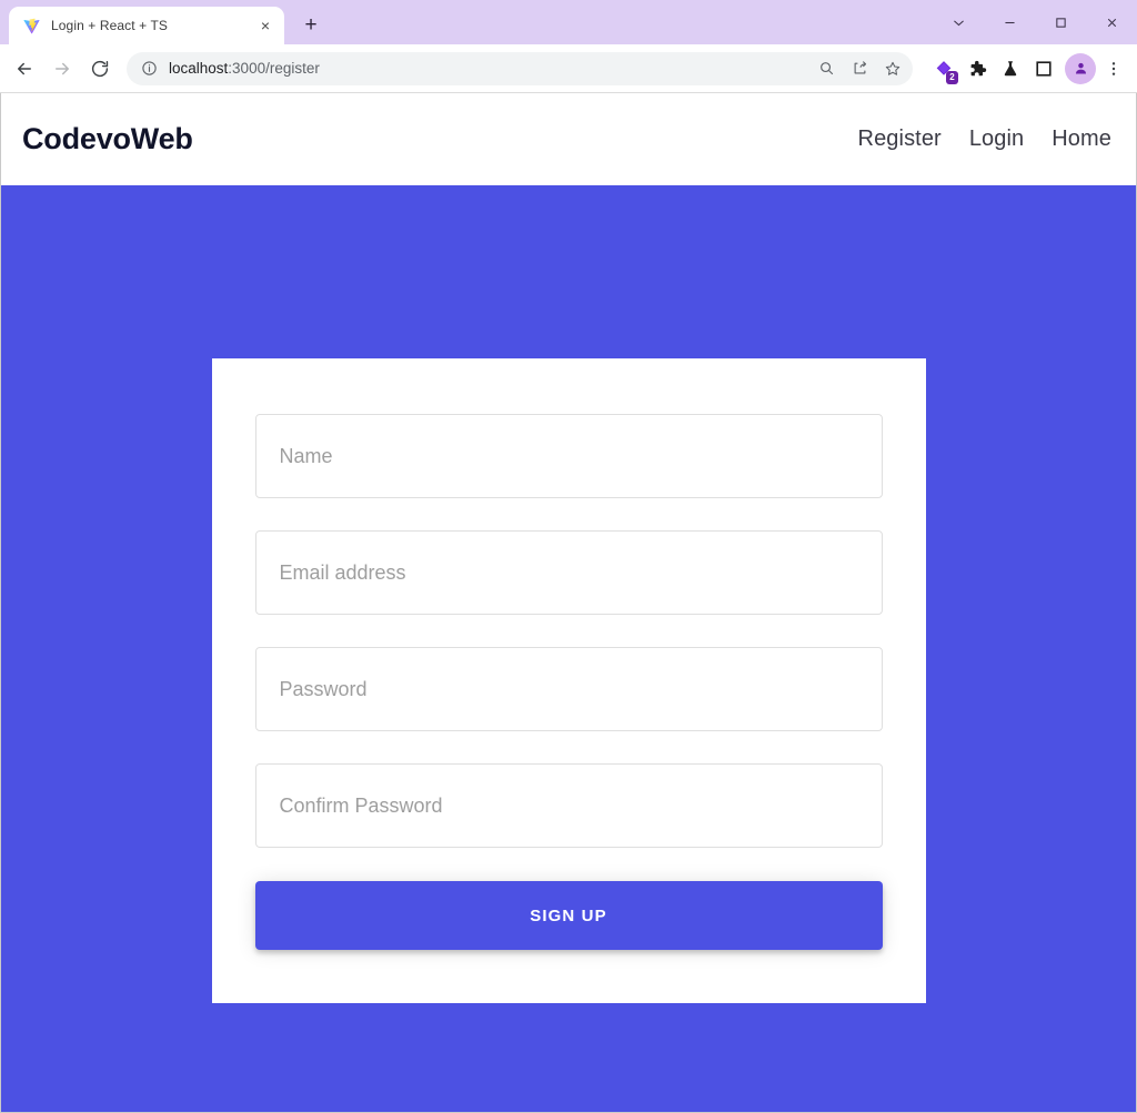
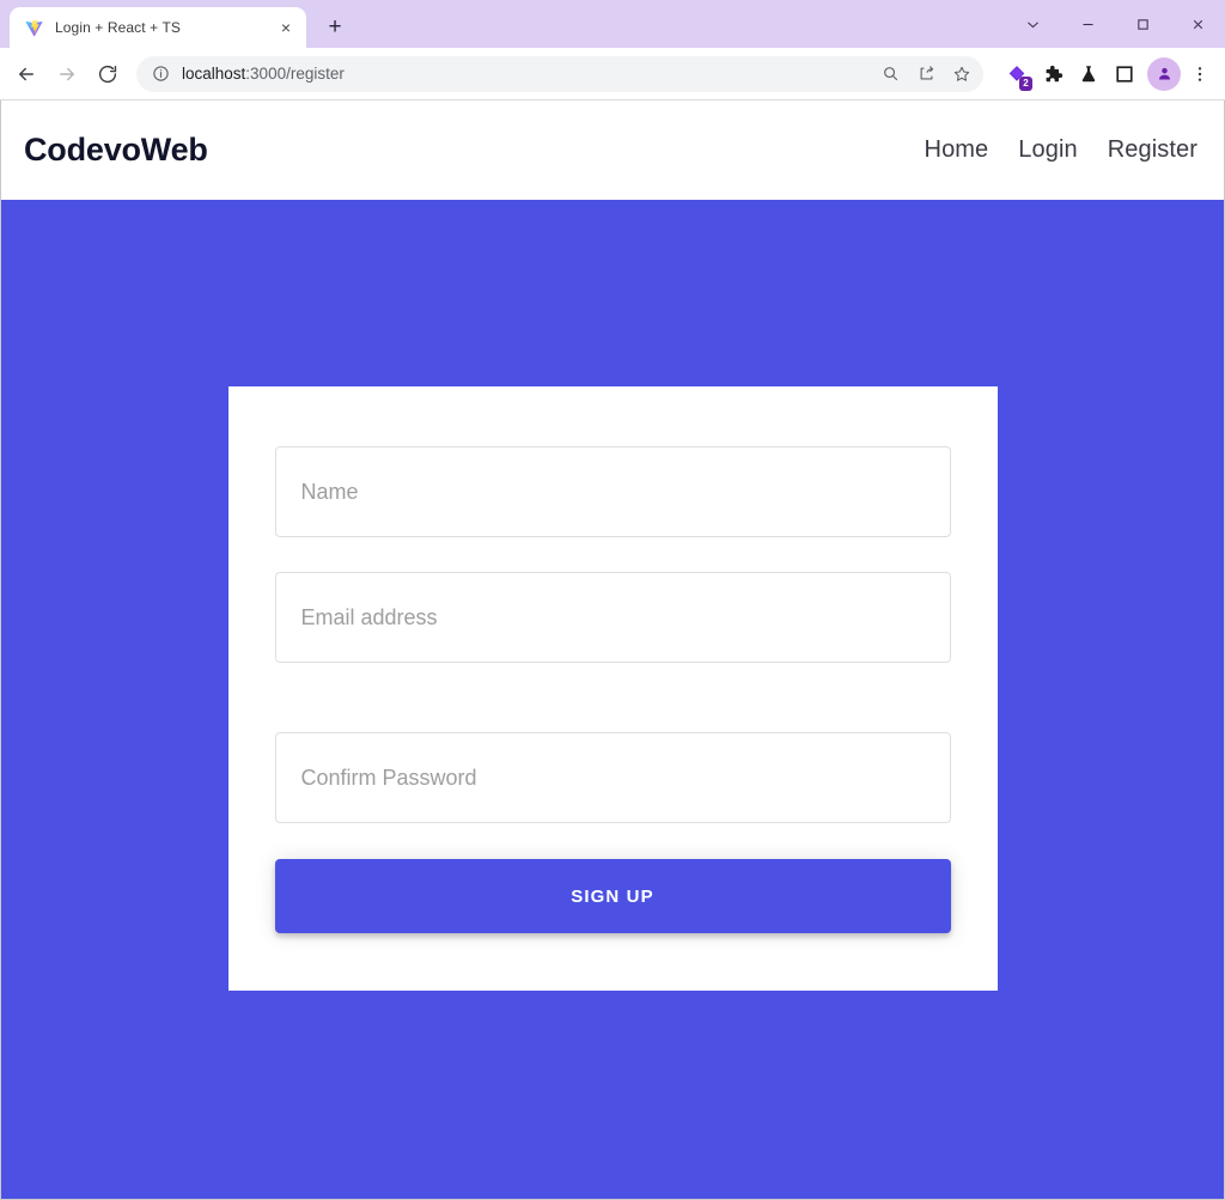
  Login + React + TS
  ×
  +
  localhost:3000/register
  2
  CodevoWeb
- Register
+ Home
  Login
- Home
+ Register
  Name
  Email address
- Password
  Confirm Password
  SIGN UP
